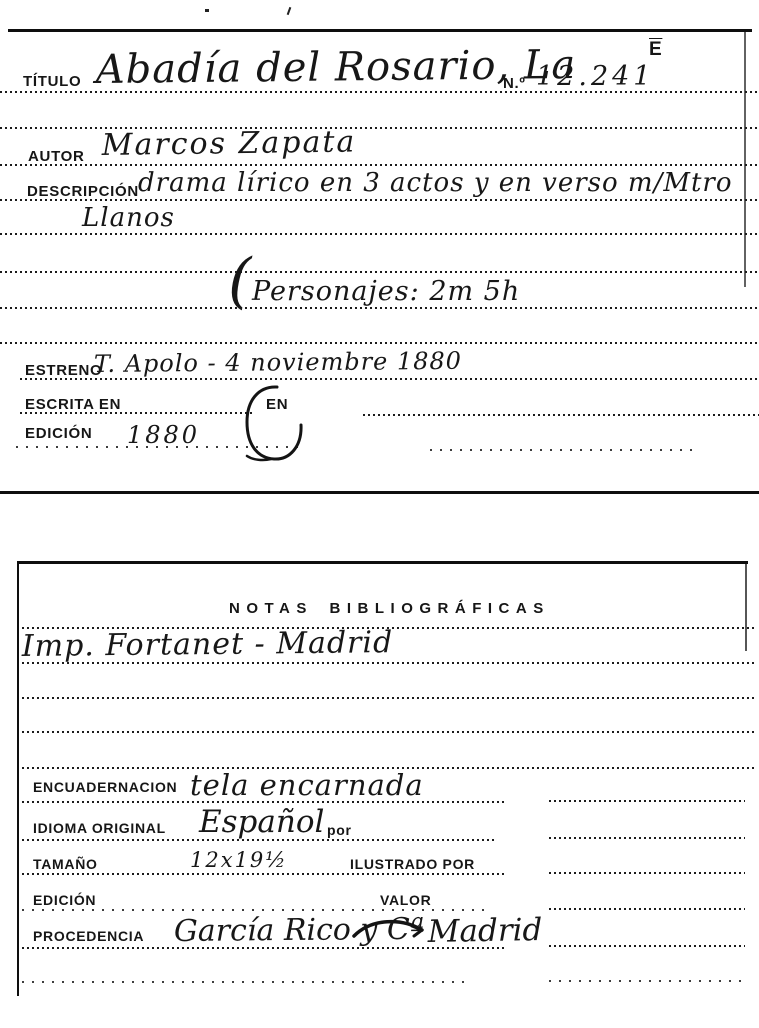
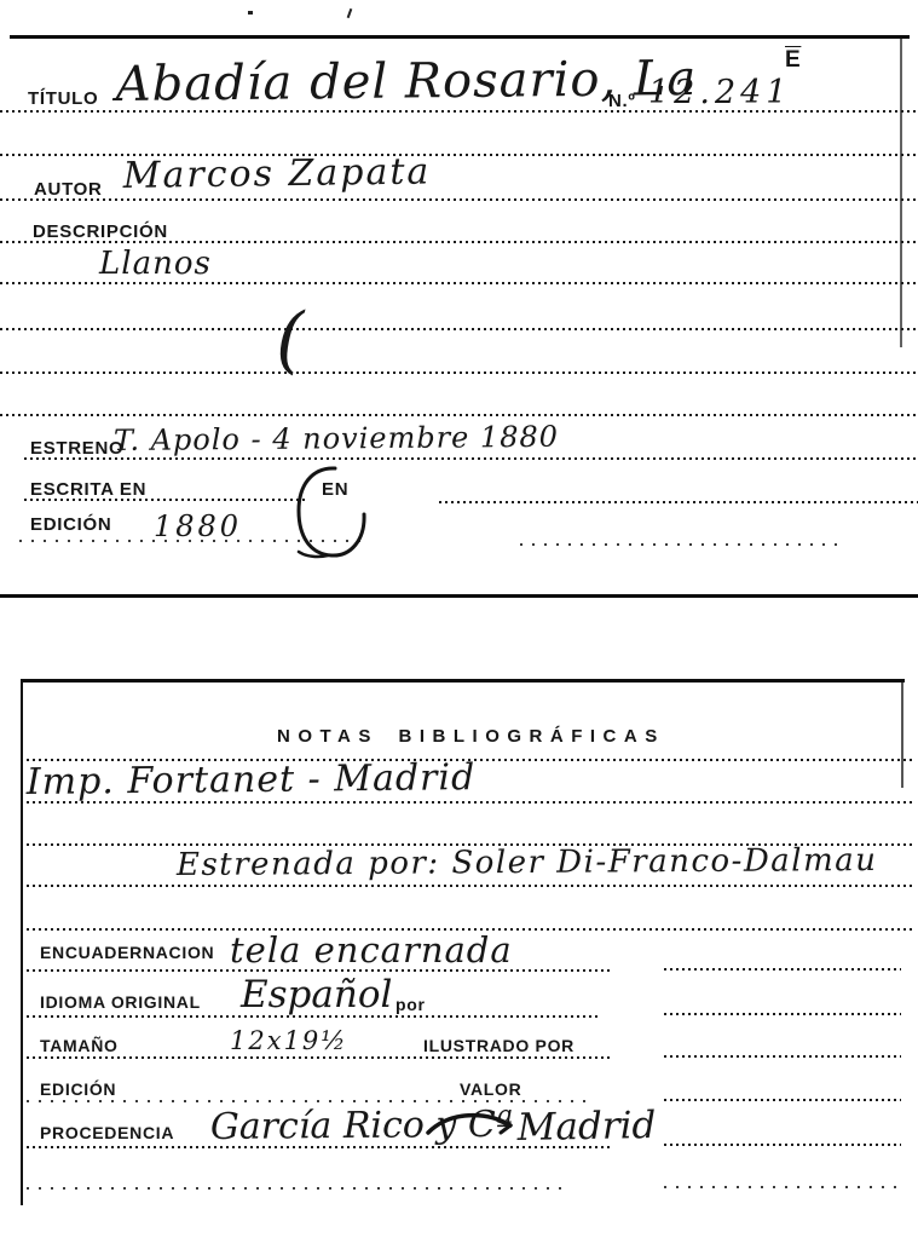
  E
  TÍTULO
  Abadía del Rosario, La
  N.º
  12.241
  AUTOR
  Marcos Zapata
  DESCRIPCIÓN
- drama lírico en 3 actos y en verso m/Mtro
  Llanos
  (
- Personajes: 2m 5h
  ESTRENO
  T. Apolo - 4 noviembre 1880
  ESCRITA EN
  EN
  EDICIÓN
  1880
  NOTAS BIBLIOGRÁFICAS
  Imp. Fortanet - Madrid
+ Estrenada por: Soler Di-Franco-Dalmau
  ENCUADERNACION
  tela encarnada
  IDIOMA ORIGINAL
  Español
  por
  TAMAÑO
  12x19½
  ILUSTRADO POR
  EDICIÓN
  VALOR
  PROCEDENCIA
  García Rico y C
  Madrid
